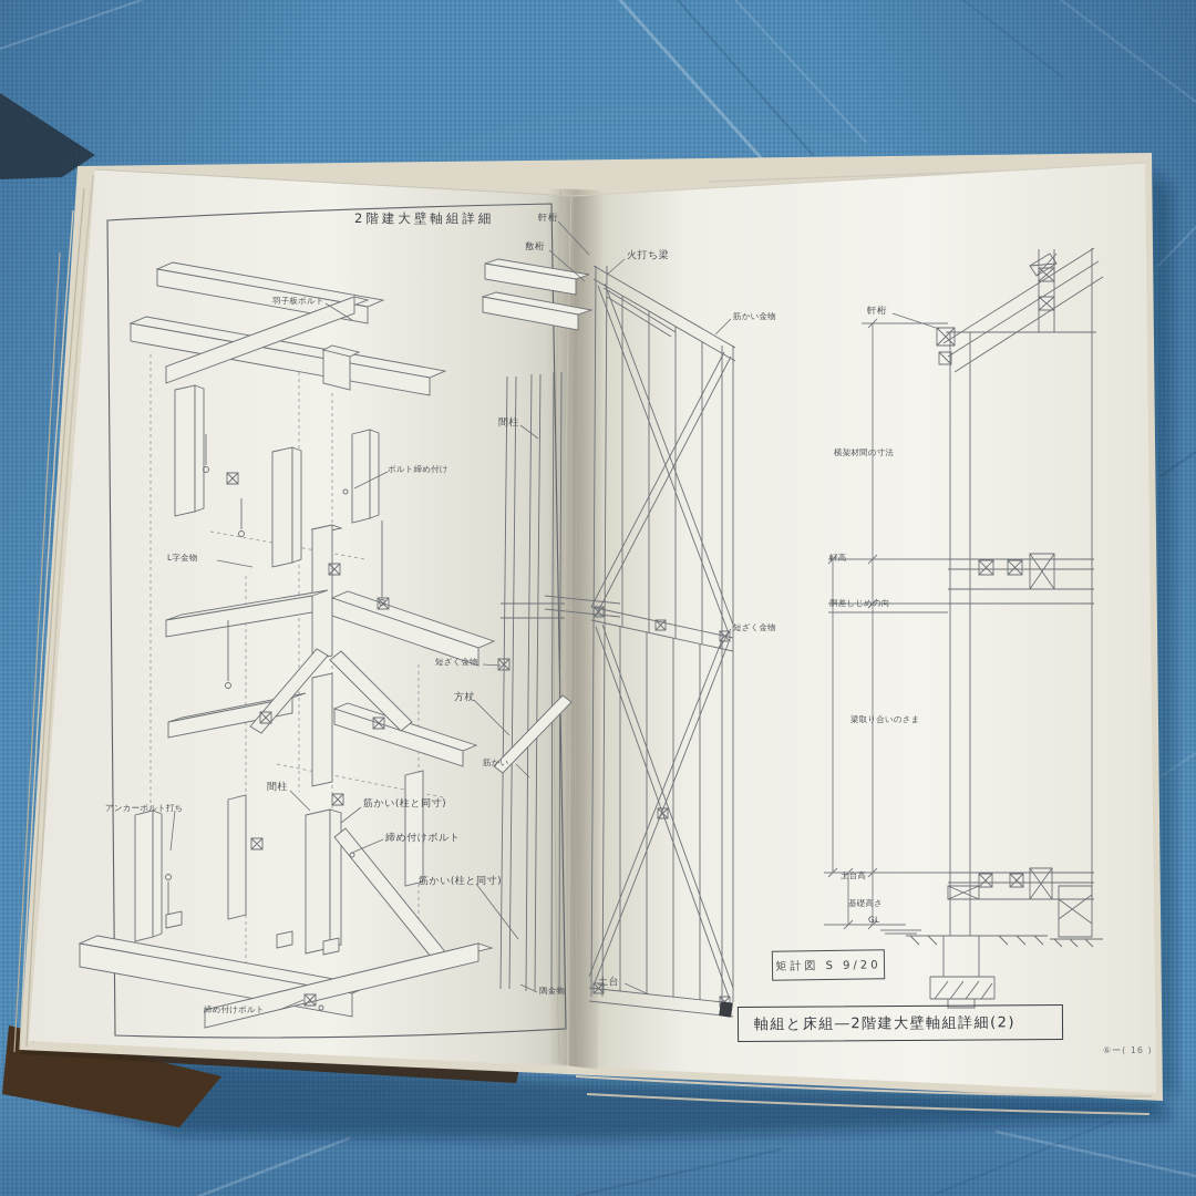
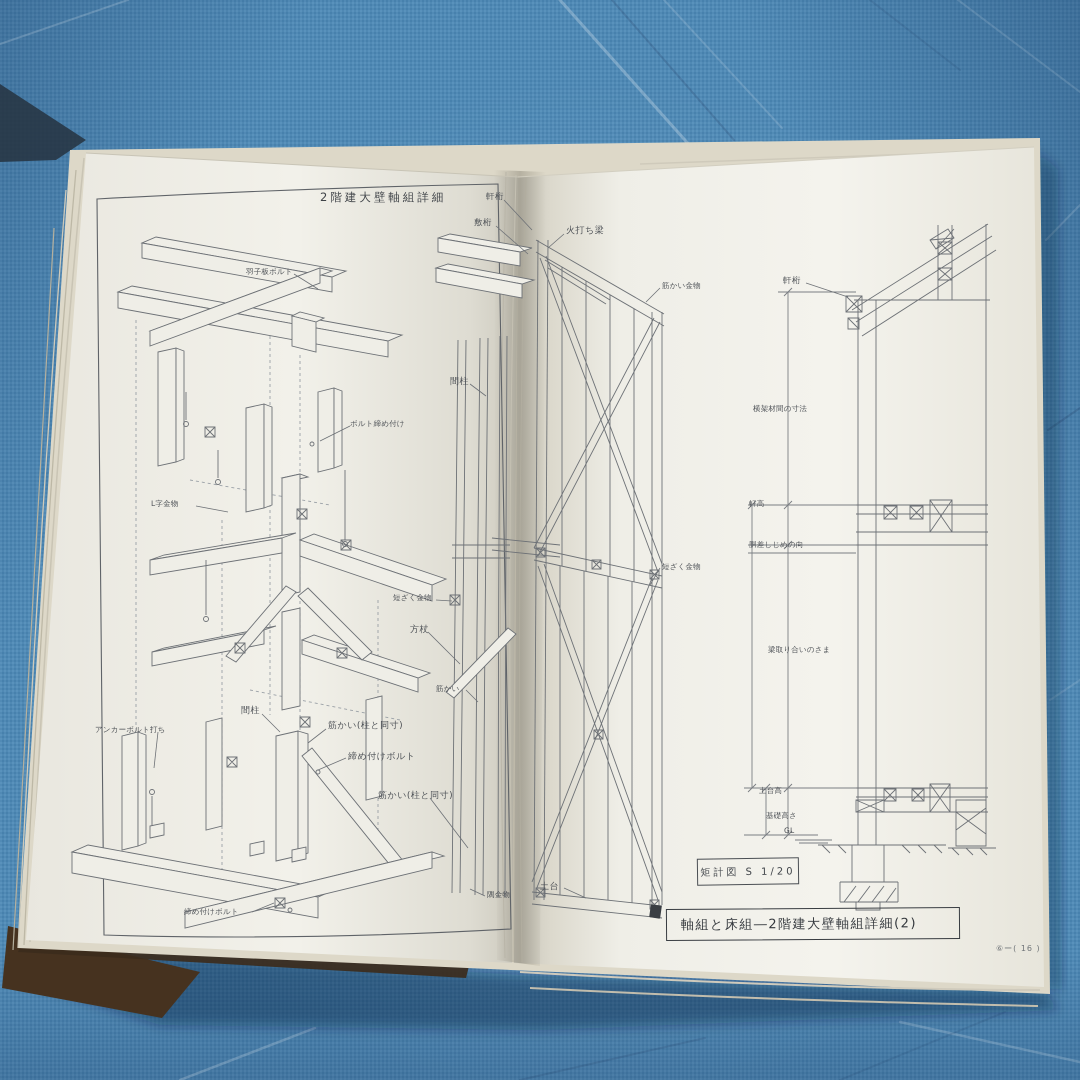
  2階建大壁軸組詳細
  軒桁
  敷桁
  羽子板ボルト
  ボルト締め付け
  L字金物
  短ざく金物
  方杖
  間柱
  アンカーボルト打ち
  筋かい(柱と同寸)
  締め付けボルト
  筋かい(柱と同寸)
  締め付けボルト
  隅金物
  土台
  間柱
  火打ち梁
  筋かい金物
  短ざく金物
  筋かい
  軒桁
  横架材間の寸法
  軒高
  胴差しじめの向
  梁取り合いのさま
  土台高
  基礎高さ
  GL
- 矩計図 S 9/20
+ 矩計図 S 1/20
  軸組と床組―2階建大壁軸組詳細(2)
  ⑥ー( 16 )
